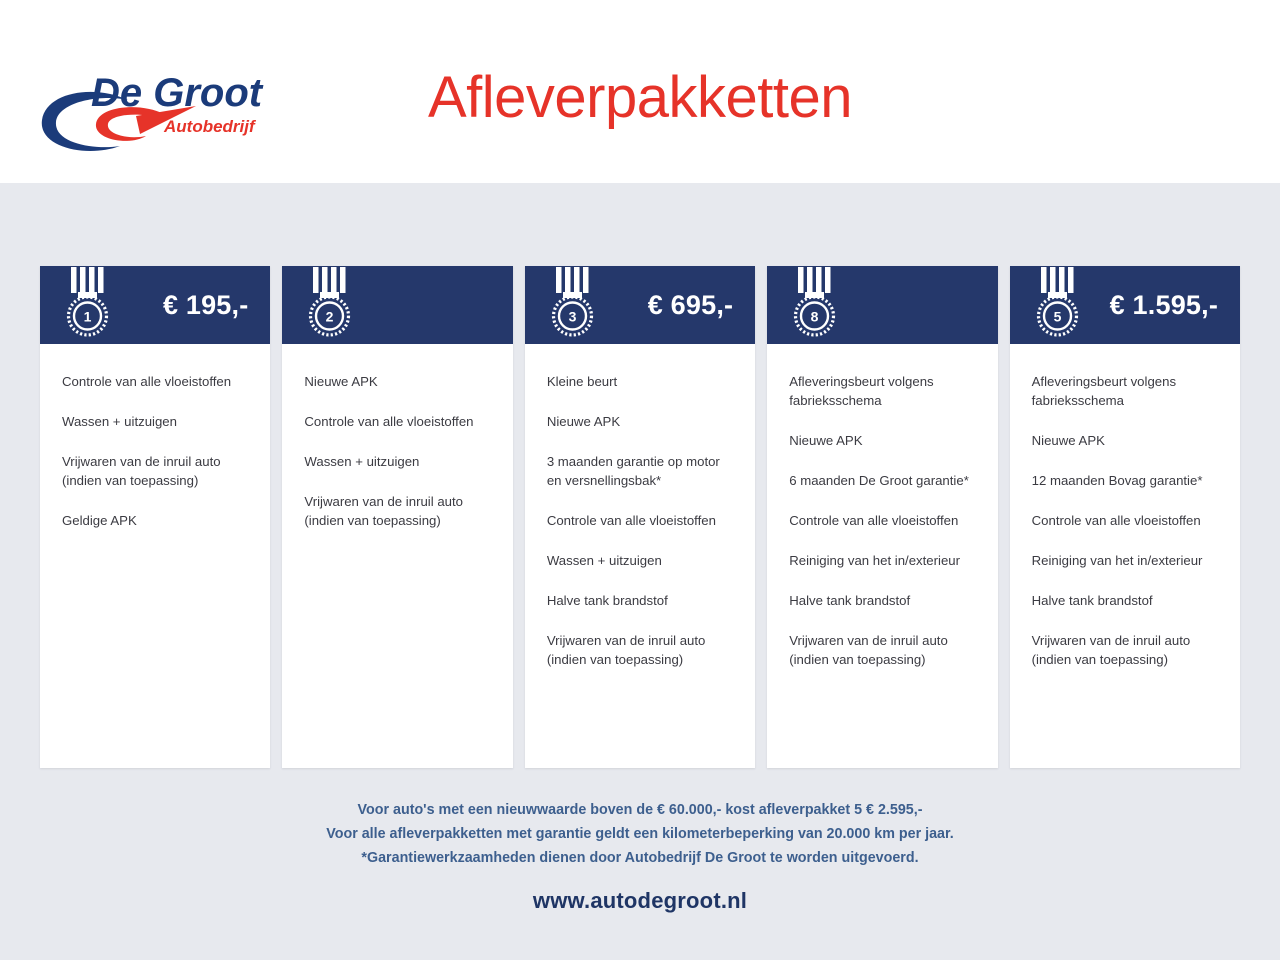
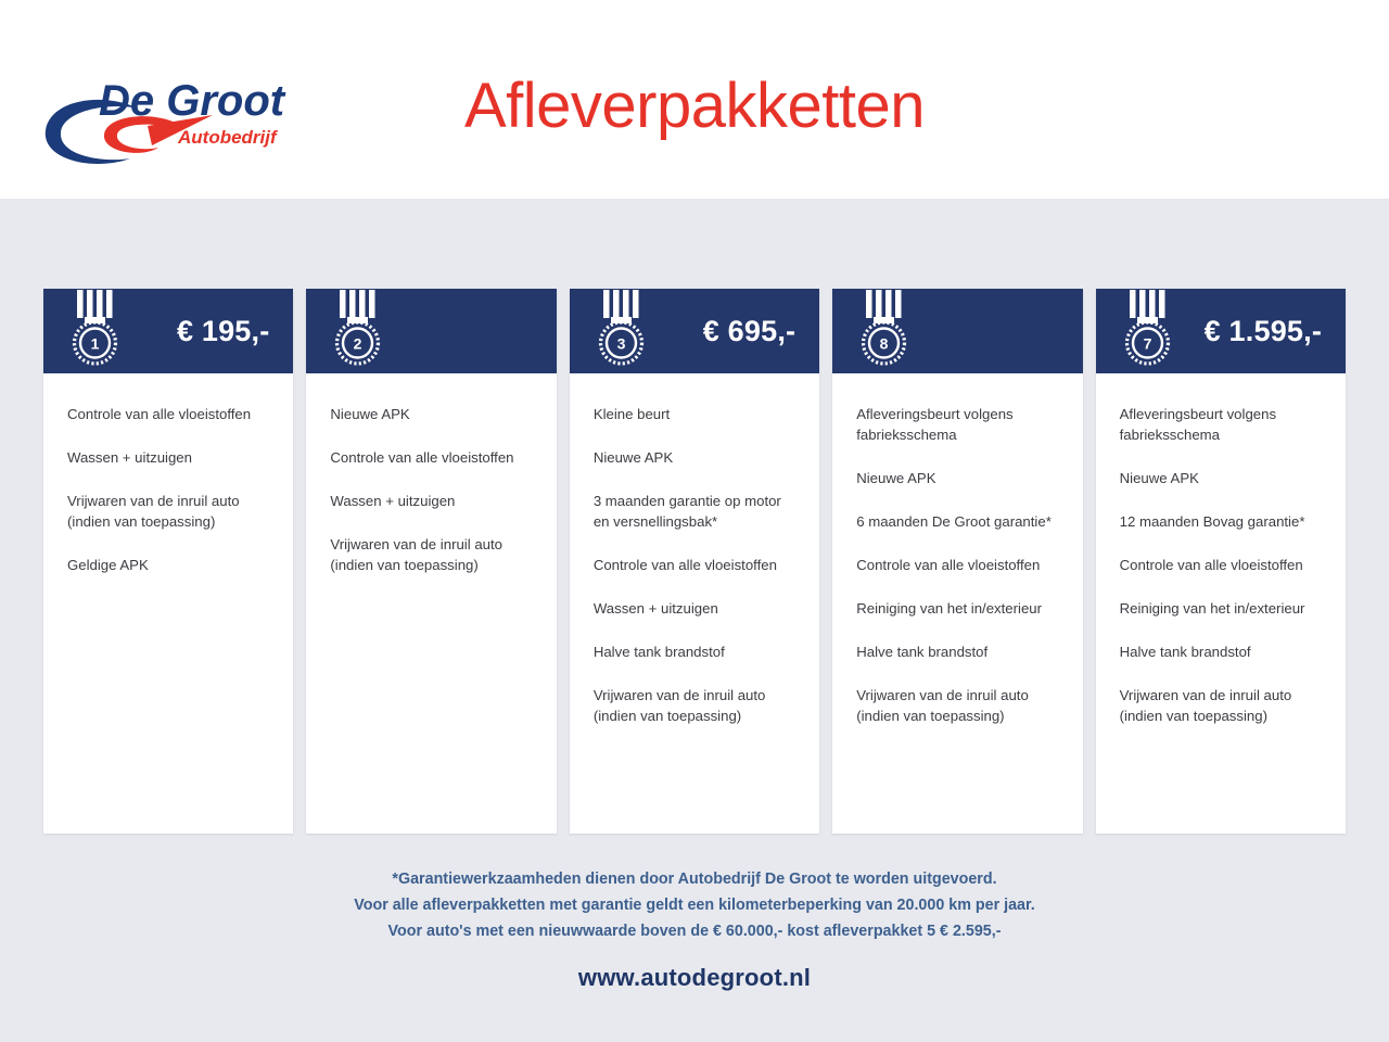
  De Groot
  Autobedrijf
  Afleverpakketten
  1
  € 195,-
  Controle van alle vloeistoffen
  Wassen + uitzuigen
  Vrijwaren van de inruil auto
  (indien van toepassing)
  Geldige APK
  2
  Nieuwe APK
  Controle van alle vloeistoffen
  Wassen + uitzuigen
  Vrijwaren van de inruil auto
  (indien van toepassing)
  3
  € 695,-
  Kleine beurt
  Nieuwe APK
  3 maanden garantie op motor
  en versnellingsbak*
  Controle van alle vloeistoffen
  Wassen + uitzuigen
  Halve tank brandstof
  Vrijwaren van de inruil auto
  (indien van toepassing)
  8
  Afleveringsbeurt volgens
  fabrieksschema
  Nieuwe APK
  6 maanden De Groot garantie*
  Controle van alle vloeistoffen
  Reiniging van het in/exterieur
  Halve tank brandstof
  Vrijwaren van de inruil auto
  (indien van toepassing)
- 5
+ 7
  € 1.595,-
  Afleveringsbeurt volgens
  fabrieksschema
  Nieuwe APK
  12 maanden Bovag garantie*
  Controle van alle vloeistoffen
  Reiniging van het in/exterieur
  Halve tank brandstof
  Vrijwaren van de inruil auto
  (indien van toepassing)
- Voor auto's met een nieuwwaarde boven de € 60.000,- kost afleverpakket 5 € 2.595,-
+ *Garantiewerkzaamheden dienen door Autobedrijf De Groot te worden uitgevoerd.
  Voor alle afleverpakketten met garantie geldt een kilometerbeperking van 20.000 km per jaar.
- *Garantiewerkzaamheden dienen door Autobedrijf De Groot te worden uitgevoerd.
+ Voor auto's met een nieuwwaarde boven de € 60.000,- kost afleverpakket 5 € 2.595,-
  www.autodegroot.nl
